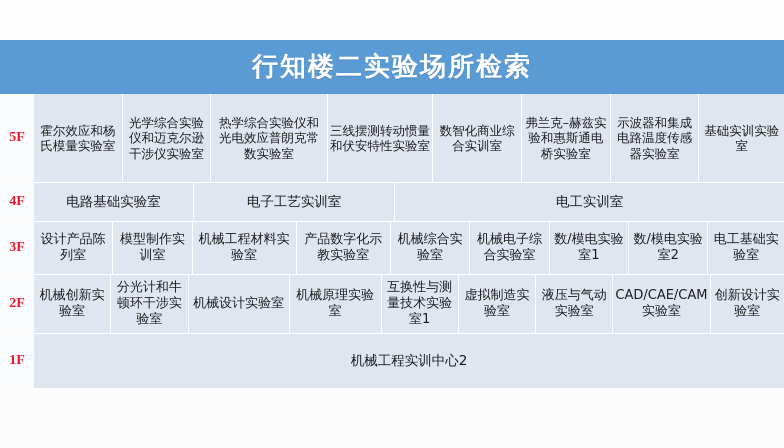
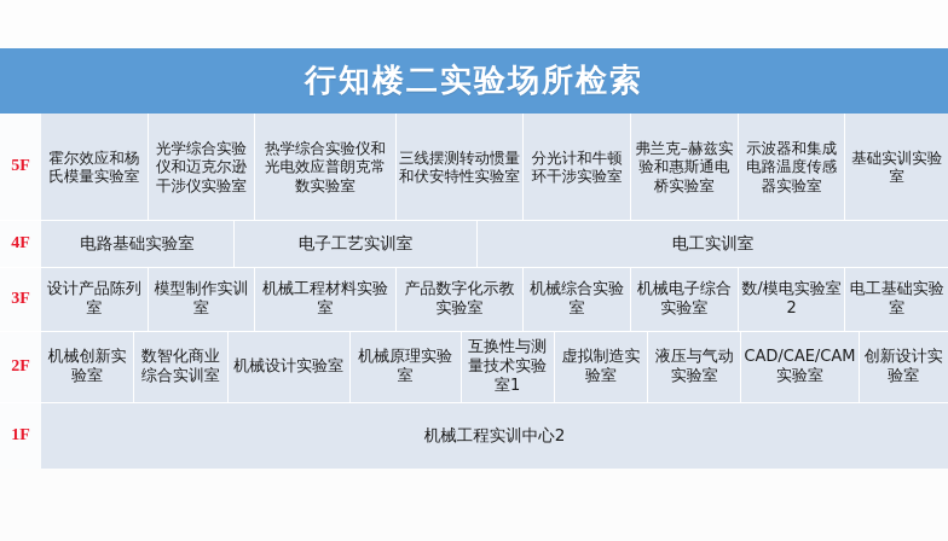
  行知楼二实验场所检索
  5F
  霍尔效应和杨氏模量实验室
  光学综合实验仪和迈克尔逊干涉仪实验室
  热学综合实验仪和光电效应普朗克常数实验室
  三线摆测转动惯量和伏安特性实验室
- 数智化商业综合实训室
+ 分光计和牛顿环干涉实验室
  弗兰克–赫兹实验和惠斯通电桥实验室
  示波器和集成电路温度传感器实验室
  基础实训实验室
  4F
  电路基础实验室
  电子工艺实训室
  电工实训室
  3F
  设计产品陈列室
  模型制作实训室
  机械工程材料实验室
  产品数字化示教实验室
  机械综合实验室
  机械电子综合实验室
- 数/模电实验室1
  数/模电实验室2
  电工基础实验室
  2F
  机械创新实验室
- 分光计和牛顿环干涉实验室
+ 数智化商业综合实训室
  机械设计实验室
  机械原理实验室
  互换性与测量技术实验室1
  虚拟制造实验室
  液压与气动实验室
  CAD/CAE/CAM实验室
  创新设计实验室
  1F
  机械工程实训中心2
